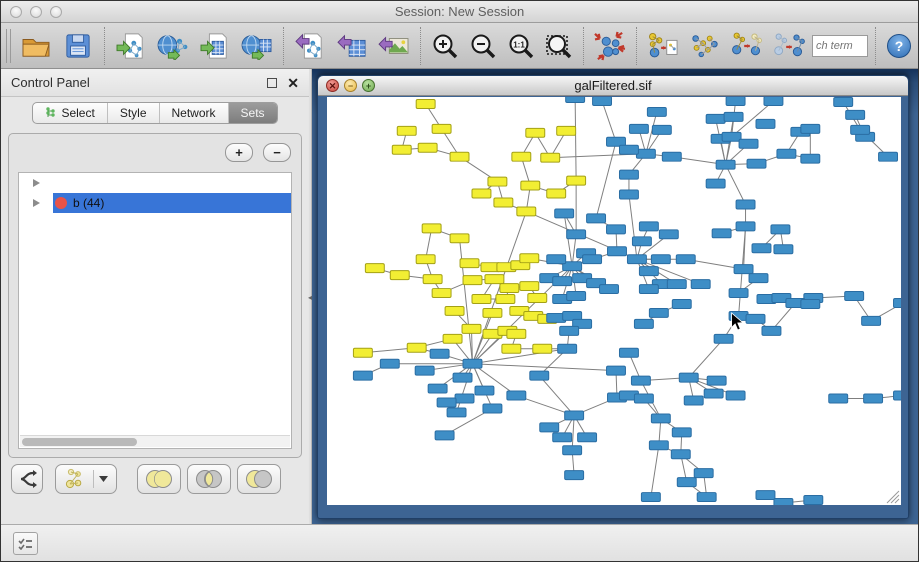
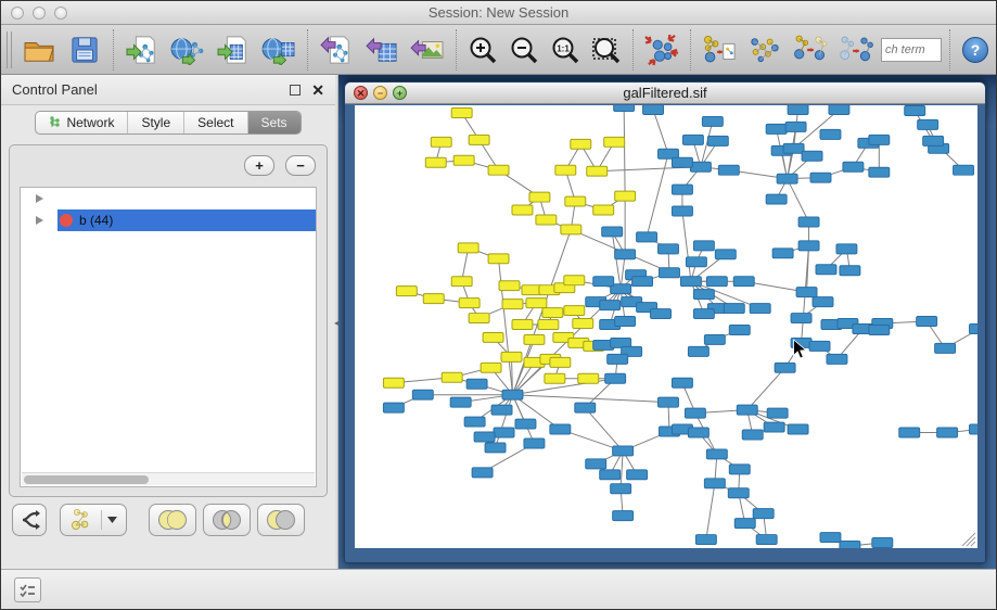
  Session: New Session
  1:1
  ch term
  ?
  Control Panel
  ✕
- Select
+ Network
  Style
- Network
+ Select
  Sets
  +
  −
  b (44)
  ◂
  ✕
  −
  +
  galFiltered.sif
